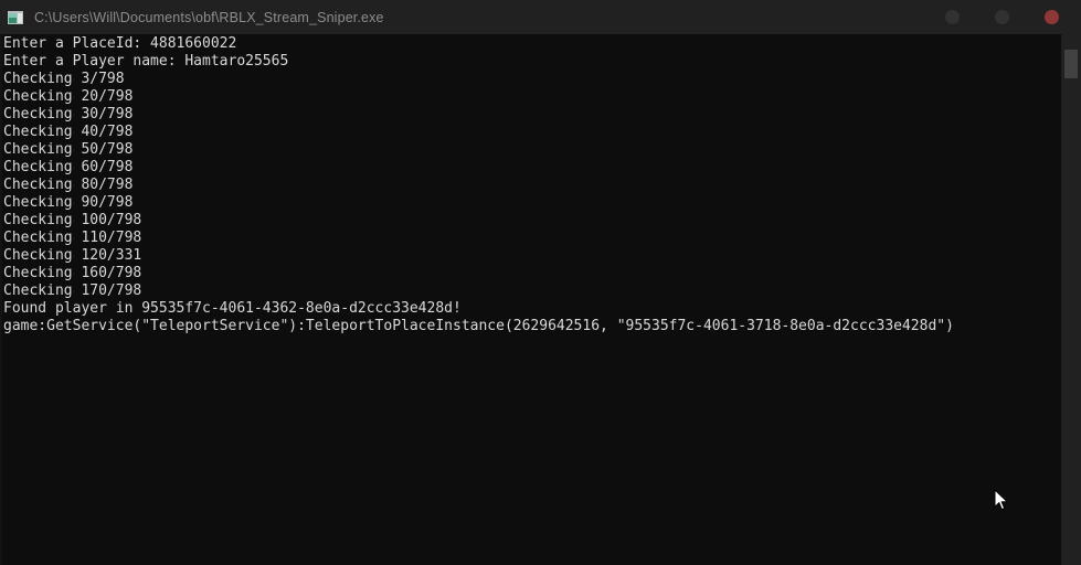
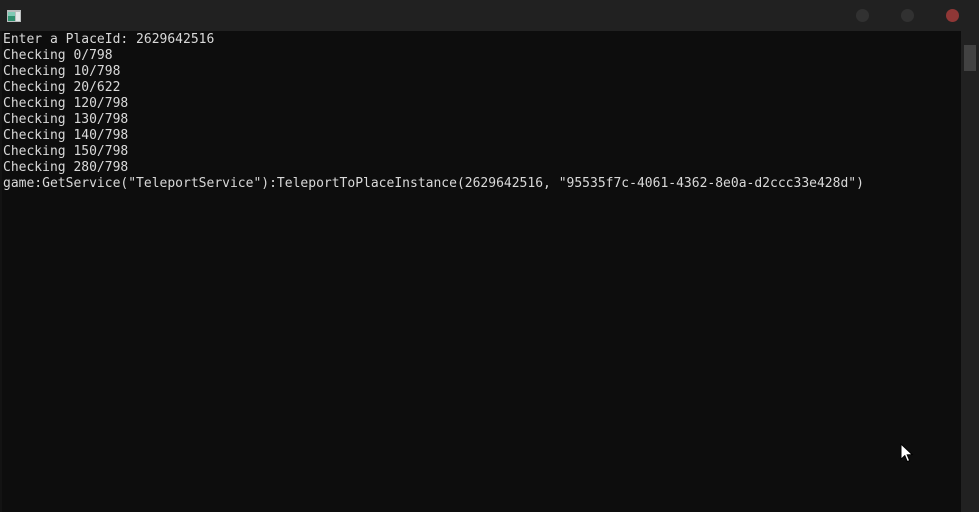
- C:\Users\Will\Documents\obf\RBLX_Stream_Sniper.exe
- Enter a PlaceId: 4881660022
+ Enter a PlaceId: 2629642516
- Enter a Player name: Hamtaro25565
- Checking 3/798
+ Checking 0/798
+ Checking 10/798
- Checking 20/798
+ Checking 20/622
- Checking 30/798
- Checking 40/798
- Checking 50/798
- Checking 60/798
- Checking 80/798
- Checking 90/798
- Checking 100/798
- Checking 110/798
- Checking 120/331
+ Checking 120/798
+ Checking 130/798
+ Checking 140/798
+ Checking 150/798
- Checking 160/798
+ Checking 280/798
- Checking 170/798
- Found player in 95535f7c-4061-4362-8e0a-d2ccc33e428d!
- game:GetService("TeleportService"):TeleportToPlaceInstance(2629642516, "95535f7c-4061-3718-8e0a-d2ccc33e428d")
+ game:GetService("TeleportService"):TeleportToPlaceInstance(2629642516, "95535f7c-4061-4362-8e0a-d2ccc33e428d")
